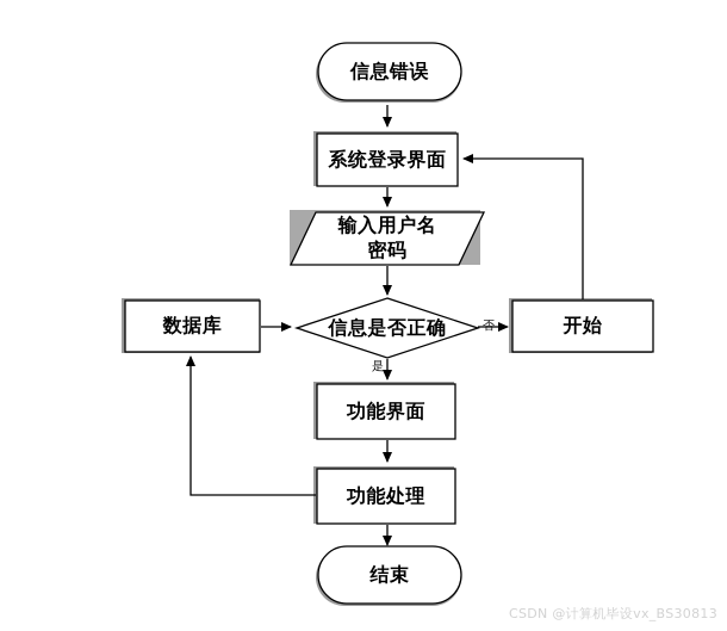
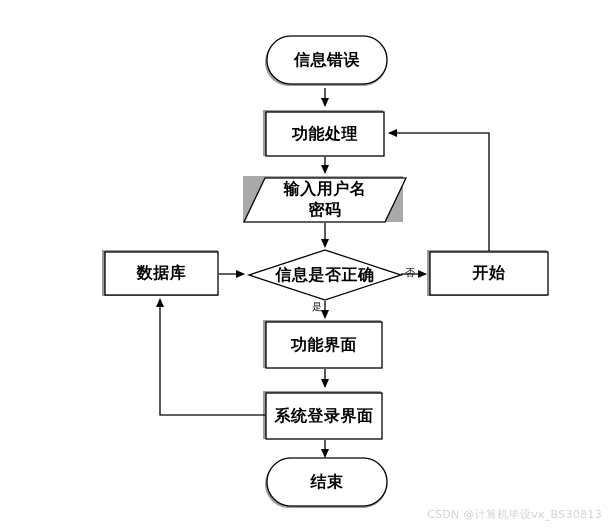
  信息错误
- 系统登录界面
+ 功能处理
  输入用户名
  密码
  信息是否正确
  数据库
  开始
  功能界面
- 功能处理
+ 系统登录界面
  结束
  否
  是
  CSDN @计算机毕设vx_BS30813
